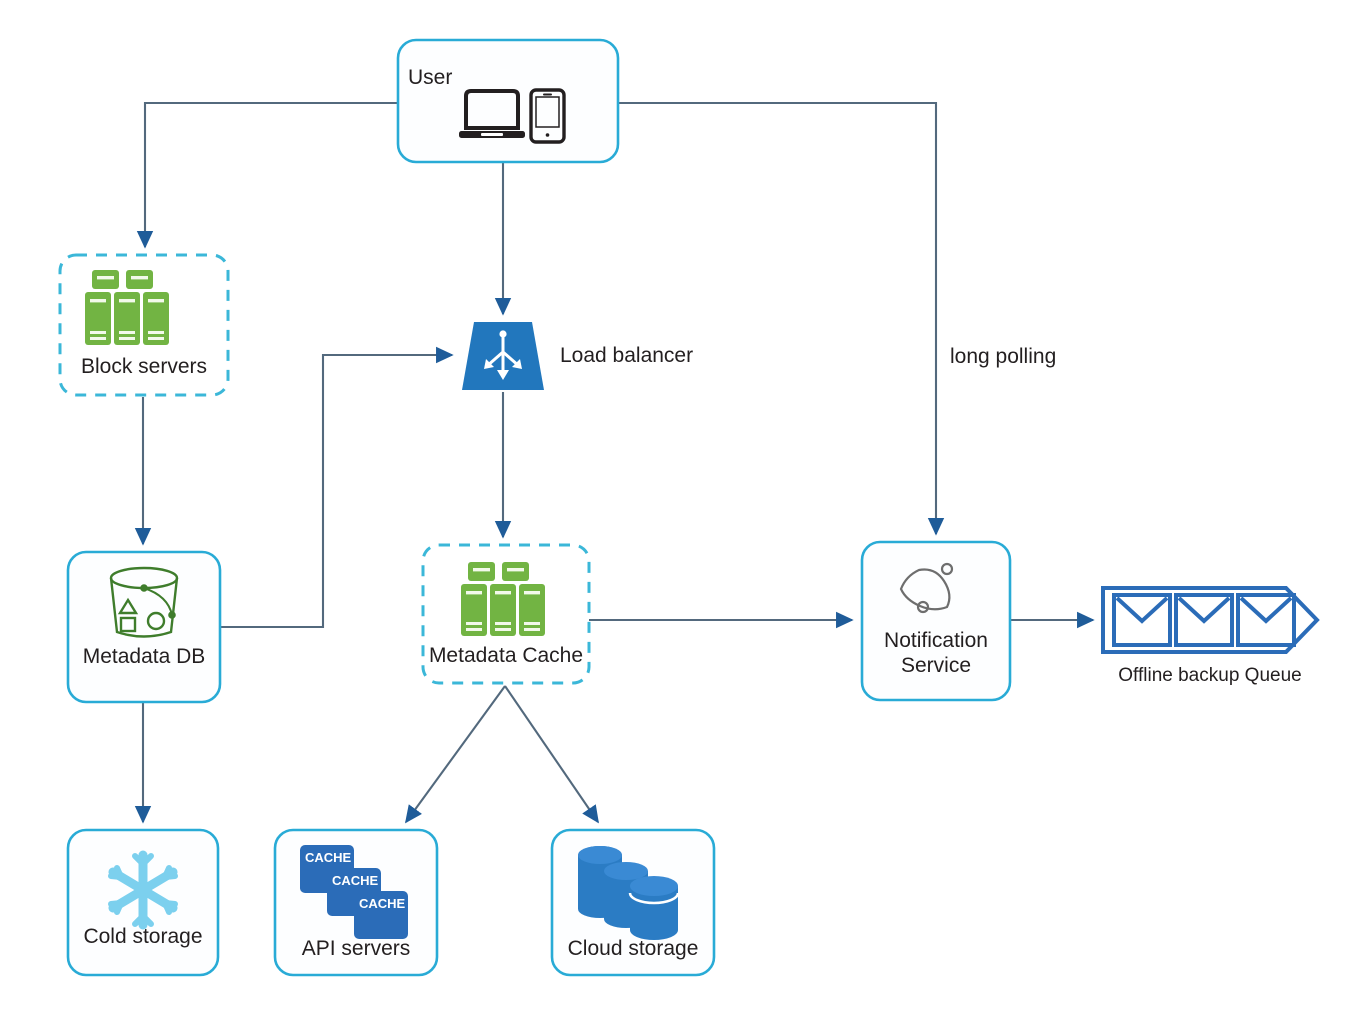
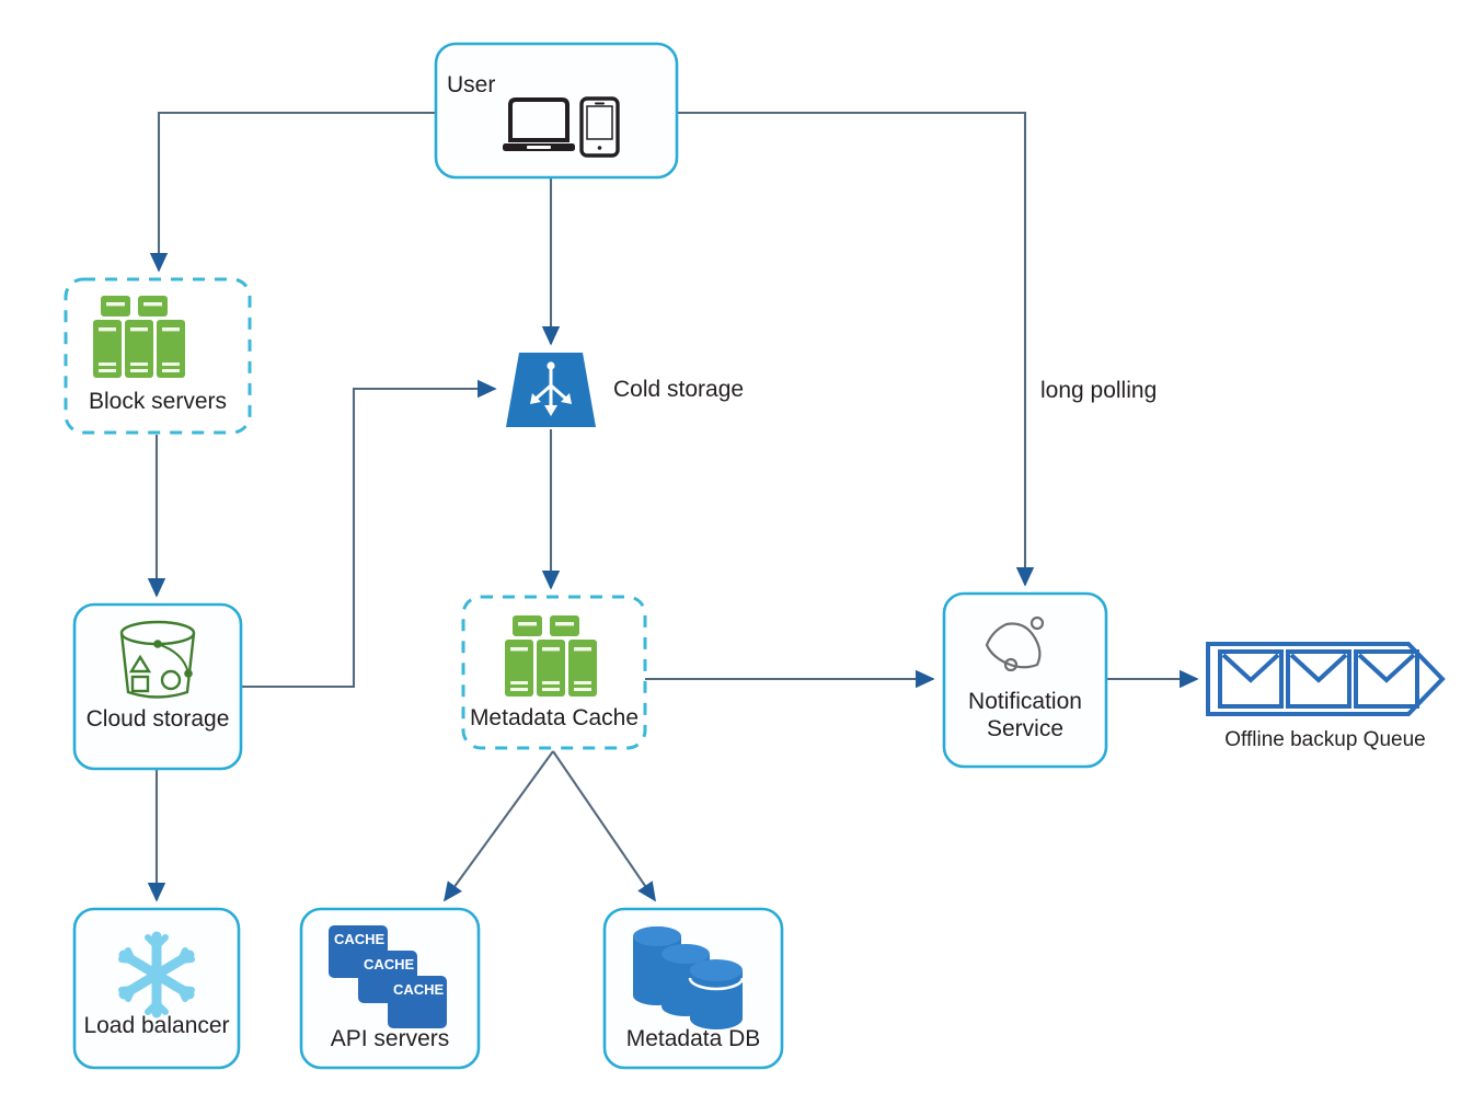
  CACHE
  CACHE
  CACHE
  User
  Block servers
- Load balancer
+ Cold storage
- Metadata DB
+ Cloud storage
  Metadata Cache
  Notification
  Service
  Offline backup Queue
- Cold storage
+ Load balancer
  API servers
- Cloud storage
+ Metadata DB
  long polling
